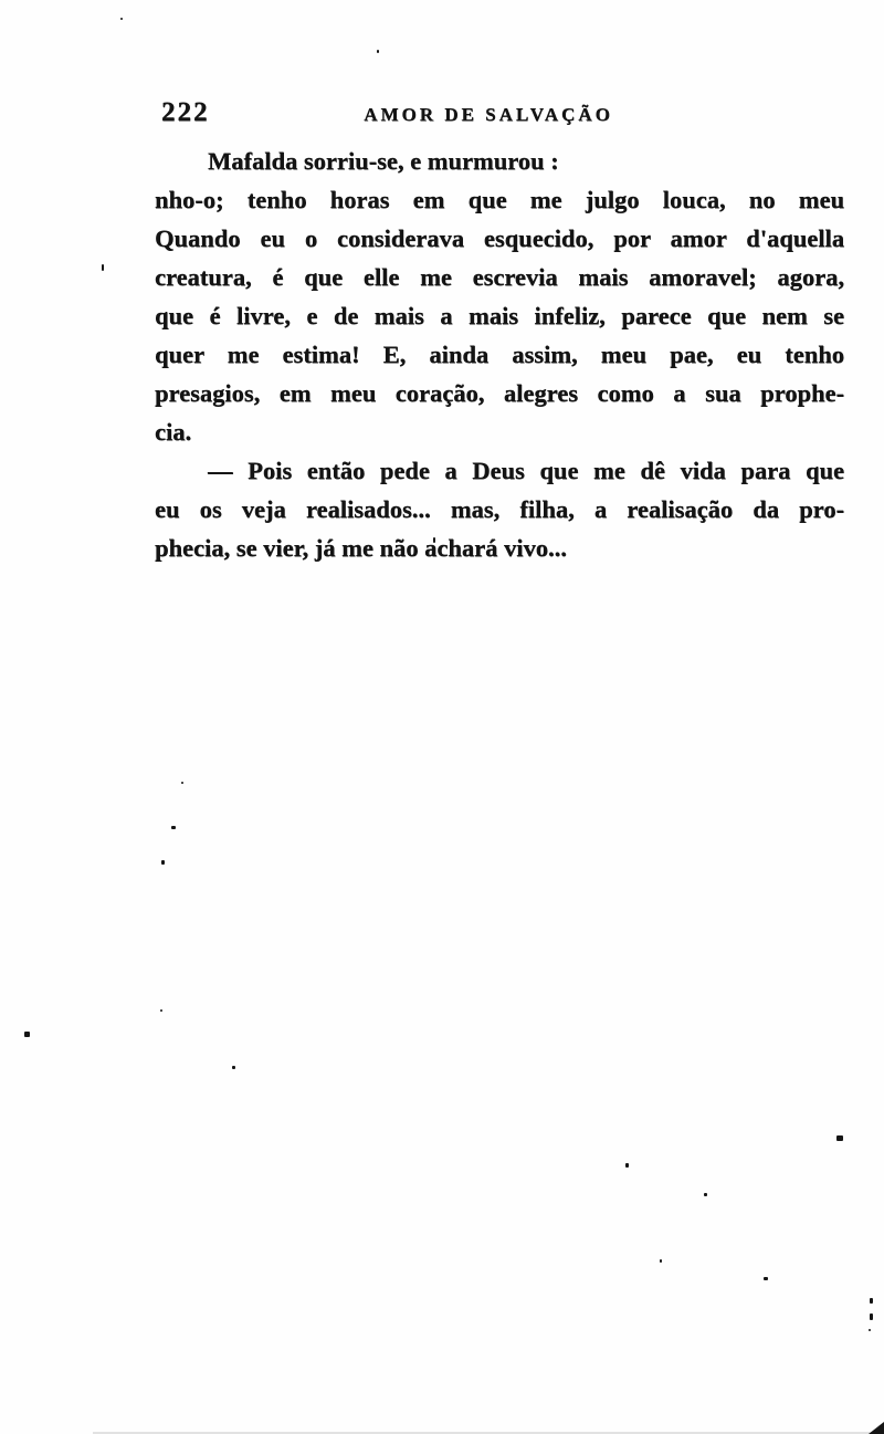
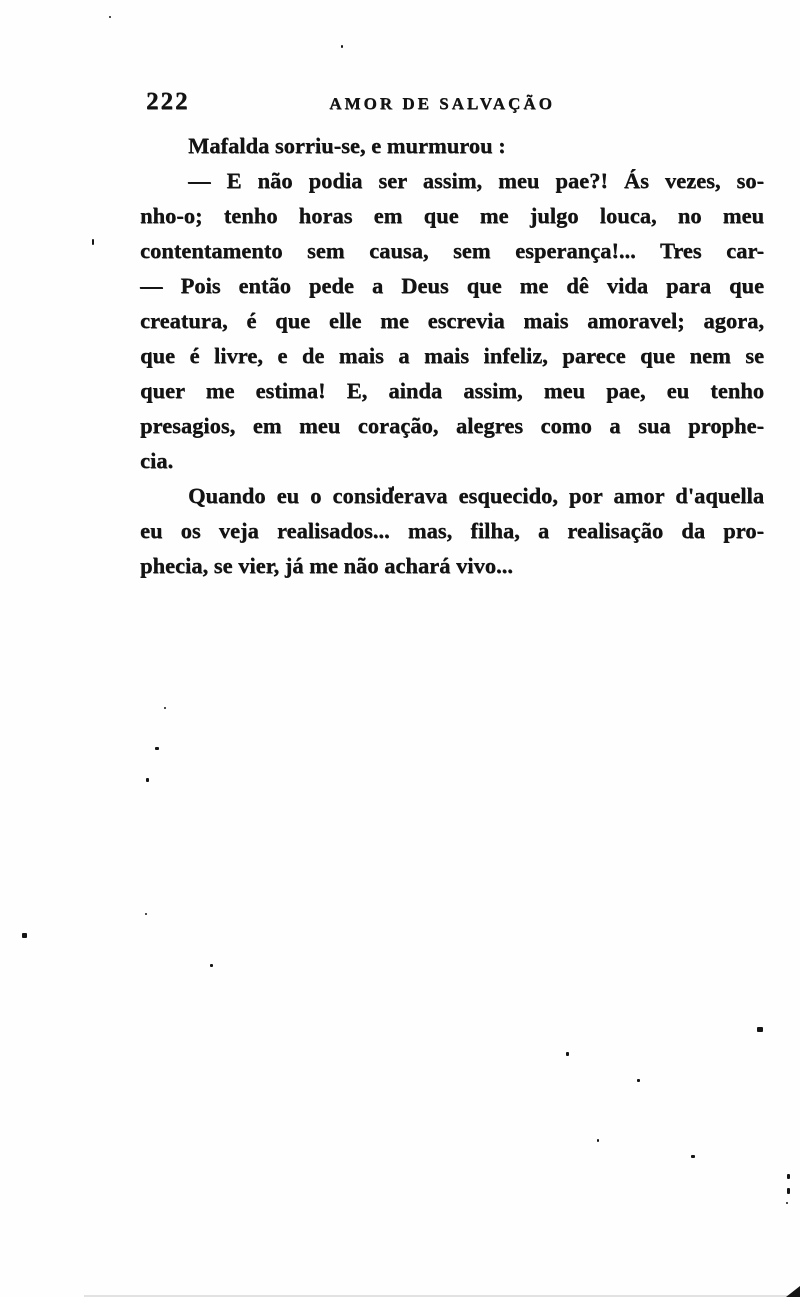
  222
  AMOR DE SALVAÇÃO
  Mafalda sorriu-se, e murmurou :
+ — E não podia ser assim, meu pae?! Ás vezes, so-
  nho-o; tenho horas em que me julgo louca, no meu
+ contentamento sem causa, sem esperança!... Tres car-
- Quando eu o considerava esquecido, por amor d'aquella
+ — Pois então pede a Deus que me dê vida para que
  creatura, é que elle me escrevia mais amoravel; agora,
  que é livre, e de mais a mais infeliz, parece que nem se
  quer me estima! E, ainda assim, meu pae, eu tenho
  presagios, em meu coração, alegres como a sua prophe-
  cia.
- — Pois então pede a Deus que me dê vida para que
+ Quando eu o considerava esquecido, por amor d'aquella
  eu os veja realisados... mas, filha, a realisação da pro-
  phecia, se vier, já me não achará vivo...
